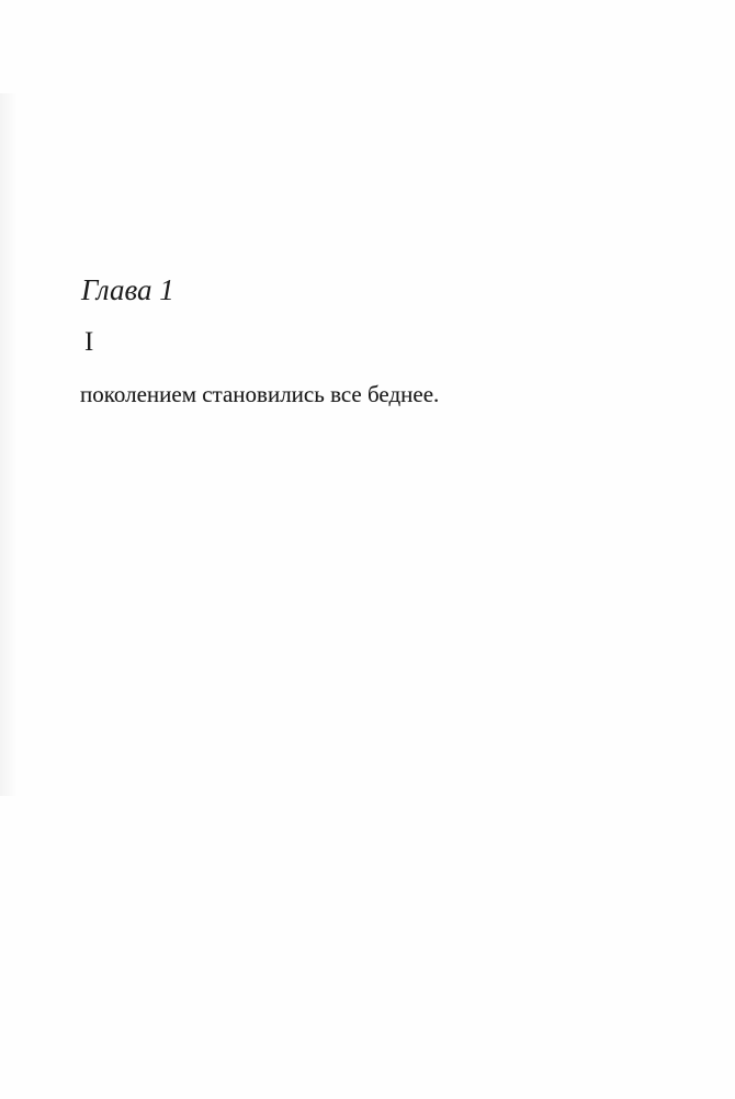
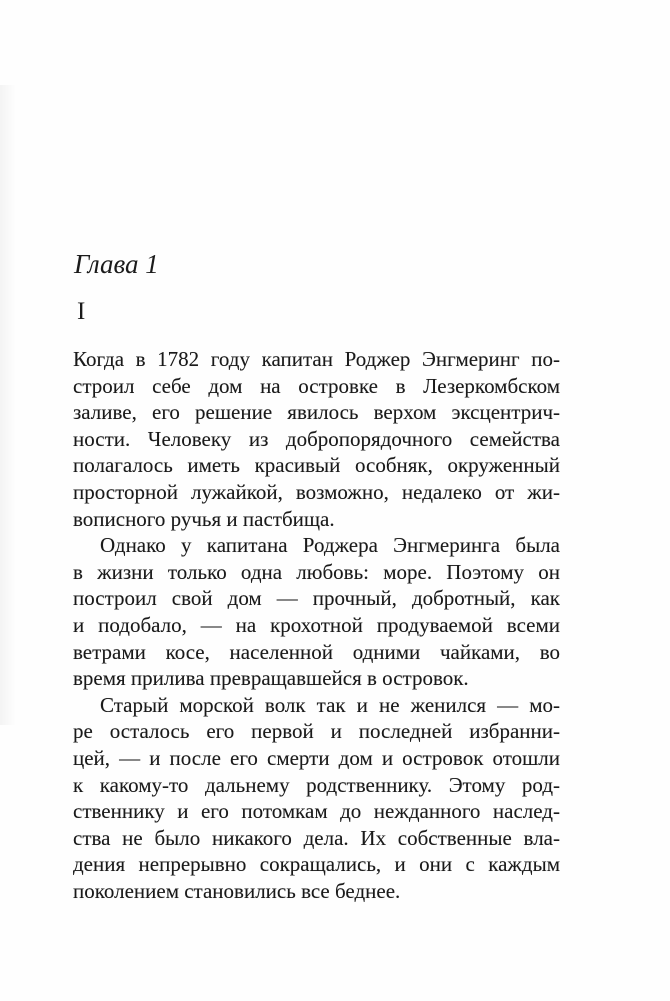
  Глава 1
  I
+ Когда в 1782 году капитан Роджер Энгмеринг по-
+ строил себе дом на островке в Лезеркомбском
+ заливе, его решение явилось верхом эксцентрич-
+ ности. Человеку из добропорядочного семейства
+ полагалось иметь красивый особняк, окруженный
+ просторной лужайкой, возможно, недалеко от жи-
+ вописного ручья и пастбища.
+ Однако у капитана Роджера Энгмеринга была
+ в жизни только одна любовь: море. Поэтому он
+ построил свой дом — прочный, добротный, как
+ и подобало, — на крохотной продуваемой всеми
+ ветрами косе, населенной одними чайками, во
+ время прилива превращавшейся в островок.
+ Старый морской волк так и не женился — мо-
+ ре осталось его первой и последней избранни-
+ цей, — и после его смерти дом и островок отошли
+ к какому-то дальнему родственнику. Этому род-
+ ственнику и его потомкам до нежданного наслед-
+ ства не было никакого дела. Их собственные вла-
+ дения непрерывно сокращались, и они с каждым
  поколением становились все беднее.
